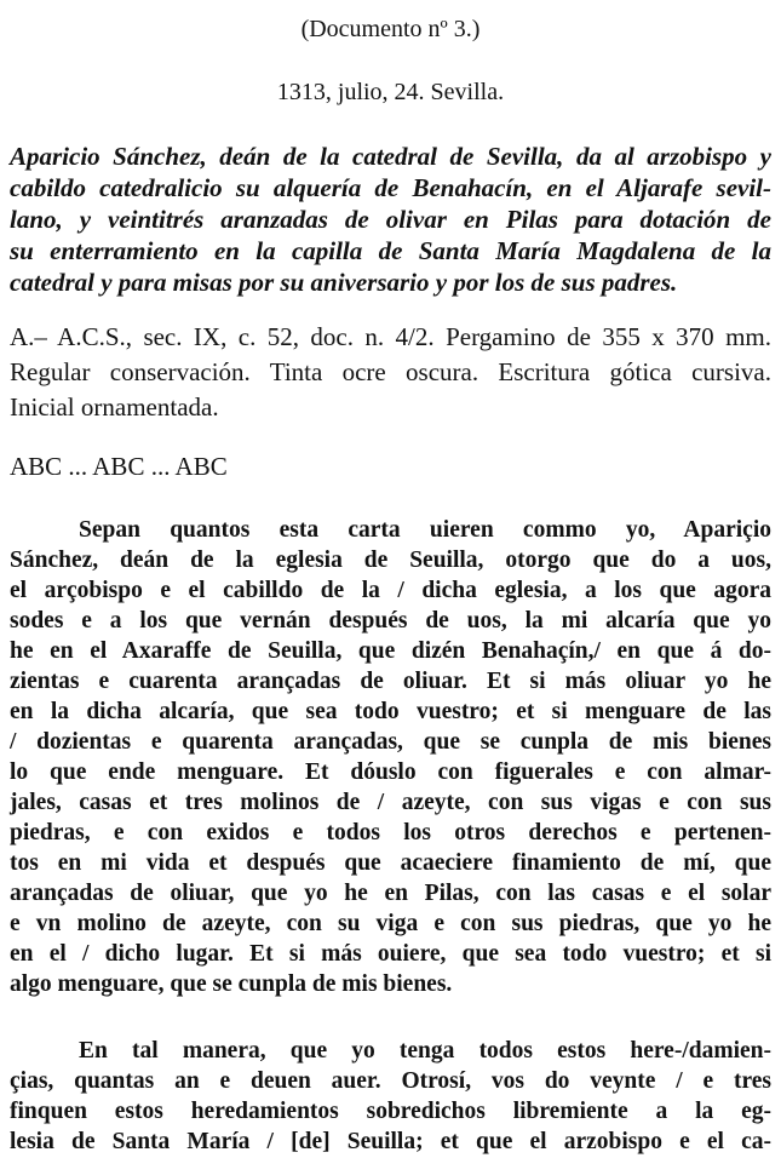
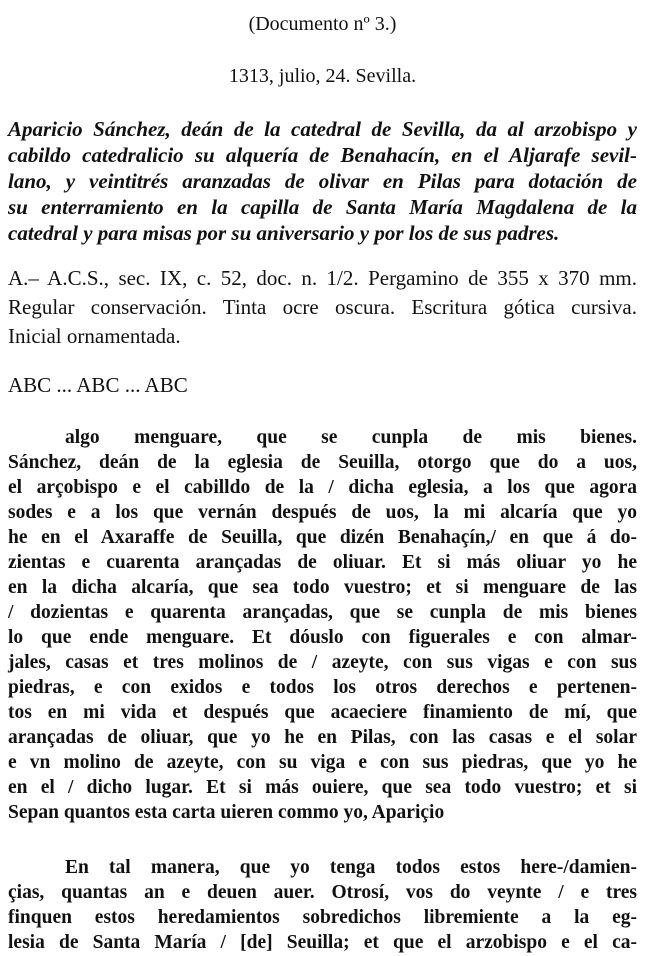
  (Documento nº 3.)
  1313, julio, 24. Sevilla.
  Aparicio Sánchez, deán de la catedral de Sevilla, da al arzobispo y
  cabildo catedralicio su alquería de Benahacín, en el Aljarafe sevil-
  lano, y veintitrés aranzadas de olivar en Pilas para dotación de
  su enterramiento en la capilla de Santa María Magdalena de la
  catedral y para misas por su aniversario y por los de sus padres.
- A.– A.C.S., sec. IX, c. 52, doc. n. 4/2. Pergamino de 355 x 370 mm.
+ A.– A.C.S., sec. IX, c. 52, doc. n. 1/2. Pergamino de 355 x 370 mm.
  Regular conservación. Tinta ocre oscura. Escritura gótica cursiva.
  Inicial ornamentada.
  ABC ... ABC ... ABC
- Sepan quantos esta carta uieren commo yo, Apariçio
+ algo menguare, que se cunpla de mis bienes.
  Sánchez, deán de la eglesia de Seuilla, otorgo que do a uos,
  el arçobispo e el cabilldo de la / dicha eglesia, a los que agora
  sodes e a los que vernán después de uos, la mi alcaría que yo
  he en el Axaraffe de Seuilla, que dizén Benahaçín,/ en que á do-
  zientas e cuarenta arançadas de oliuar. Et si más oliuar yo he
  en la dicha alcaría, que sea todo vuestro; et si menguare de las
  / dozientas e quarenta arançadas, que se cunpla de mis bienes
  lo que ende menguare. Et dóuslo con figuerales e con almar-
  jales, casas et tres molinos de / azeyte, con sus vigas e con sus
  piedras, e con exidos e todos los otros derechos e pertenen-
  tos en mi vida et después que acaeciere finamiento de mí, que
  arançadas de oliuar, que yo he en Pilas, con las casas e el solar
  e vn molino de azeyte, con su viga e con sus piedras, que yo he
  en el / dicho lugar. Et si más ouiere, que sea todo vuestro; et si
- algo menguare, que se cunpla de mis bienes.
+ Sepan quantos esta carta uieren commo yo, Apariçio
  En tal manera, que yo tenga todos estos here-/damien-
  çias, quantas an e deuen auer. Otrosí, vos do veynte / e tres
  finquen estos heredamientos sobredichos libremiente a la eg-
  lesia de Santa María / [de] Seuilla; et que el arzobispo e el ca-
